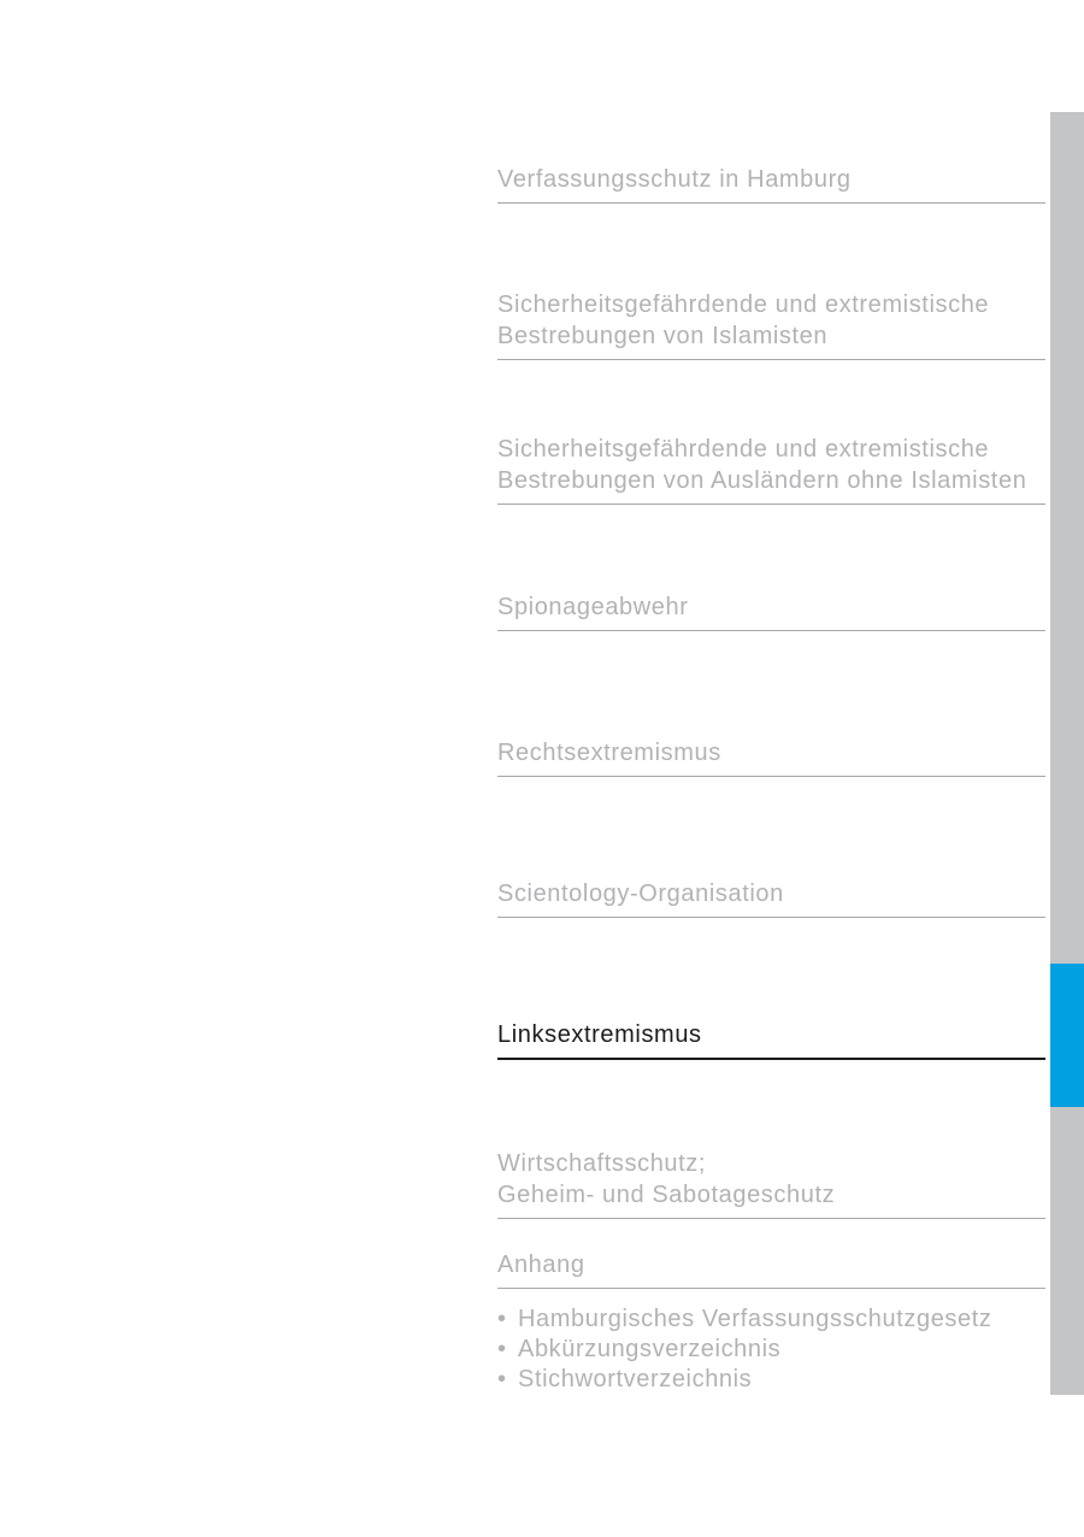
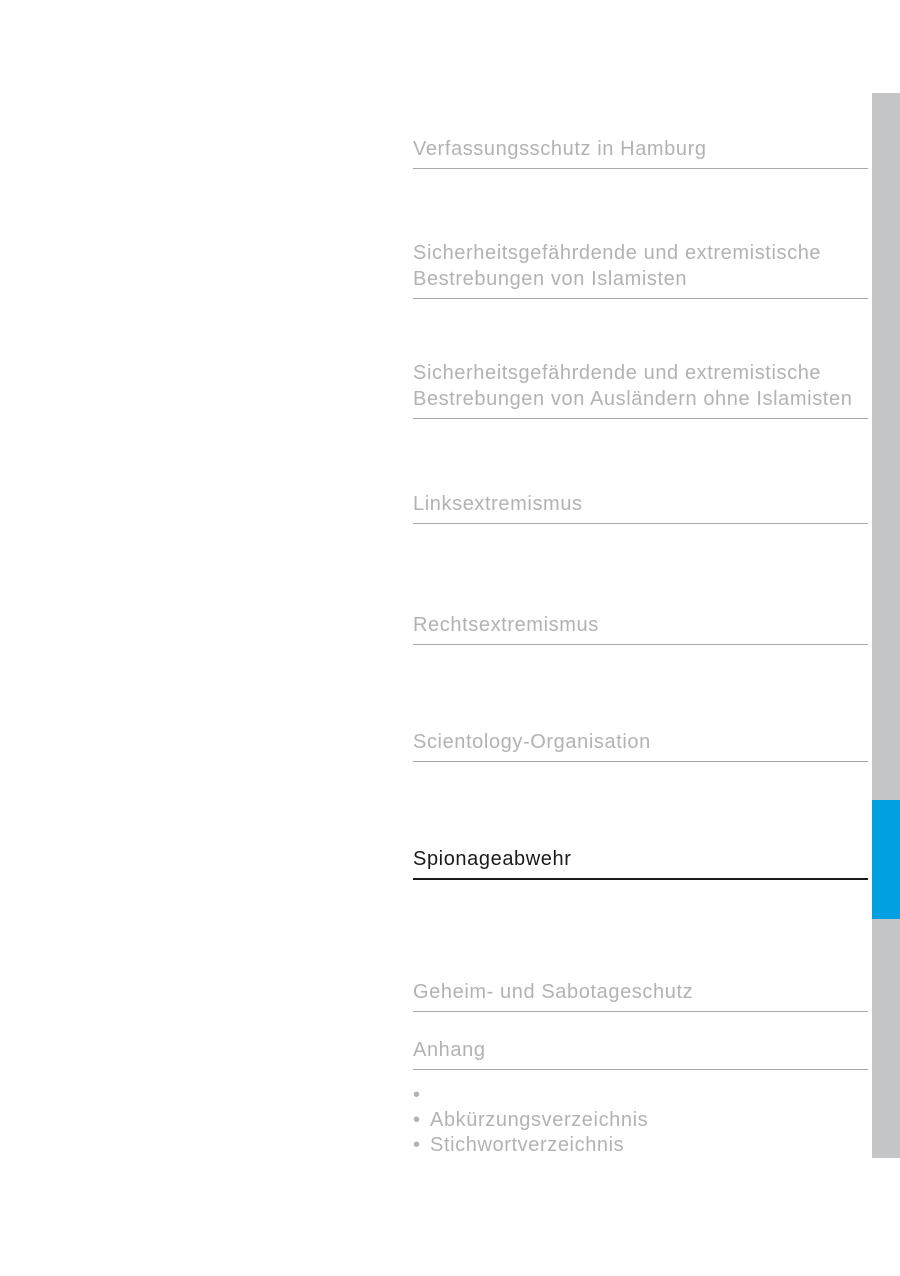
  Verfassungsschutz in Hamburg
  Sicherheitsgefährdende und extremistische
  Bestrebungen von Islamisten
  Sicherheitsgefährdende und extremistische
  Bestrebungen von Ausländern ohne Islamisten
- Spionageabwehr
+ Linksextremismus
  Rechtsextremismus
  Scientology-Organisation
- Linksextremismus
+ Spionageabwehr
- Wirtschaftsschutz;
  Geheim- und Sabotageschutz
  Anhang
  •
- Hamburgisches Verfassungsschutzgesetz
  •
  Abkürzungsverzeichnis
  •
  Stichwortverzeichnis
